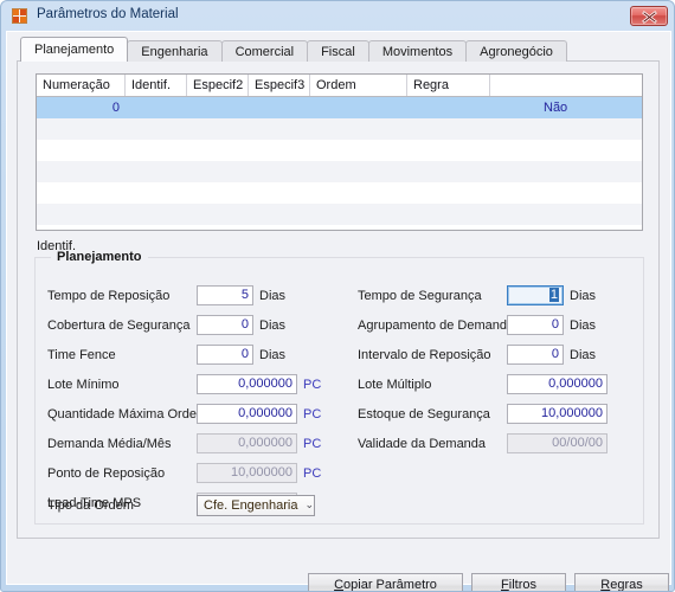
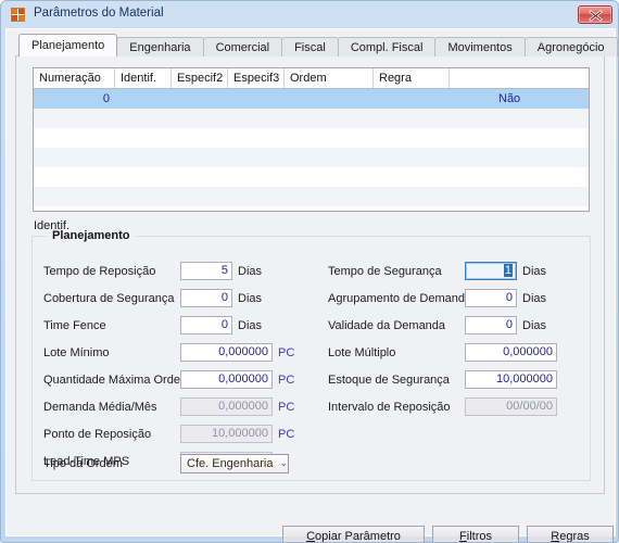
  Parâmetros do Material
  Planejamento
  Engenharia
  Comercial
  Fiscal
+ Compl. Fiscal
  Movimentos
  Agronegócio
  Numeração
  Identif.
  Especif2
  Especif3
  Ordem
  Regra
  0
  Não
  Identif.
  Planejamento
  Tempo de Reposição
  5
  Dias
  Cobertura de Segurança
  0
  Dias
  Time Fence
  0
  Dias
  Lote Mínimo
  0,000000
  PC
  Quantidade Máxima Orde
  0,000000
  PC
  Demanda Média/Mês
  0,000000
  PC
  Ponto de Reposição
  10,000000
  PC
  Lead-Time MPS
  Tempo de Segurança
  1
  Dias
  Agrupamento de Demand
  0
  Dias
- Intervalo de Reposição
+ Validade da Demanda
  0
  Dias
  Lote Múltiplo
  0,000000
  Estoque de Segurança
  10,000000
- Validade da Demanda
+ Intervalo de Reposição
  00/00/00
  Tipo da Ordem
  Cfe. Engenharia
  ⌄
  Copiar Parâmetro
  Filtros
  Regras
